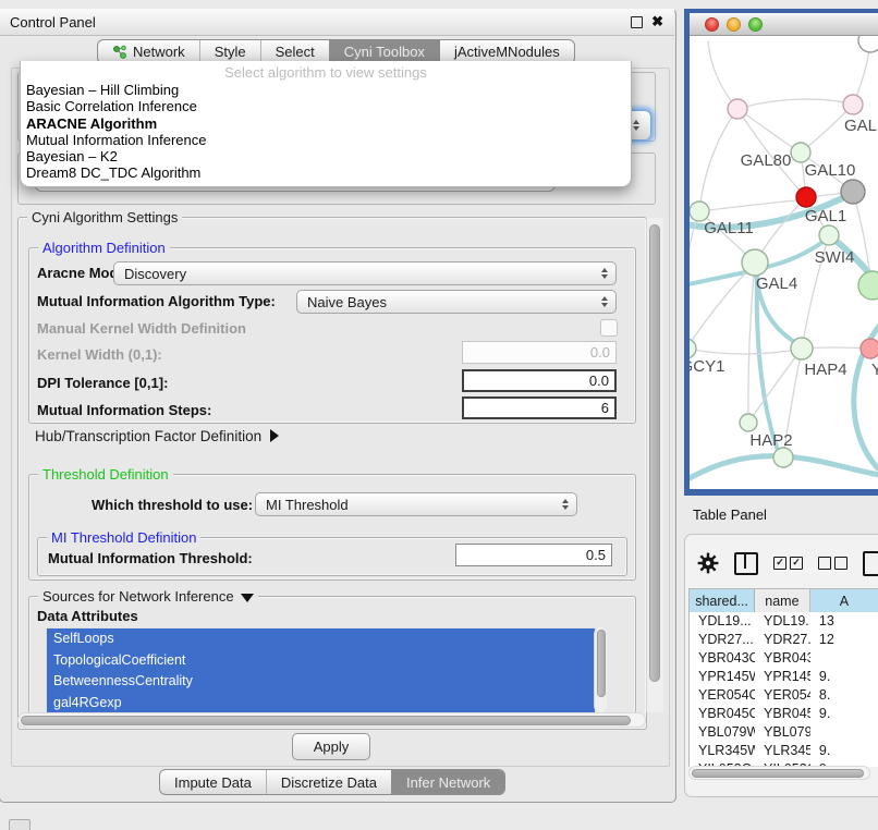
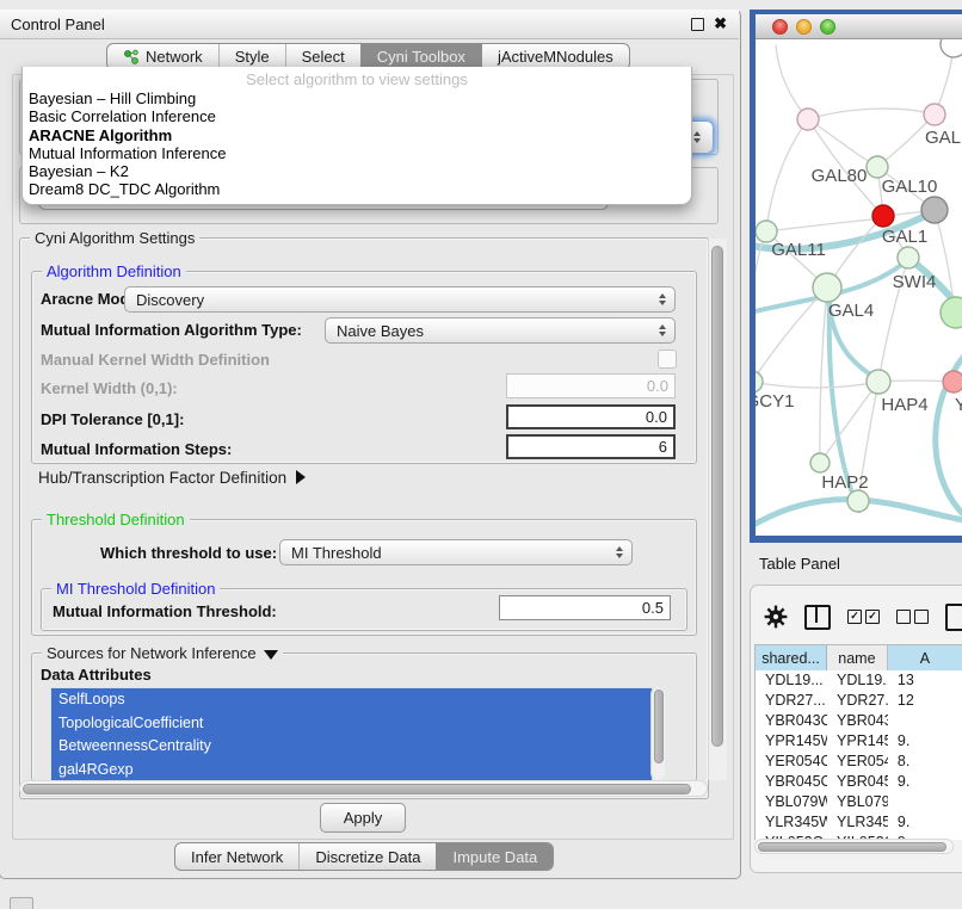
  Control Panel
  ✖
  Network
  Style
  Select
  Cyni Toolbox
  jActiveMNodules
  Select algorithm to view settings
  Bayesian – Hill Climbing
  Basic Correlation Inference
  ARACNE Algorithm
  Mutual Information Inference
  Bayesian – K2
  Dream8 DC_TDC Algorithm
  Cyni Algorithm Settings
  Algorithm Definition
  Aracne Mo
  Discovery
  Mutual Information Algorithm Type:
  Naive Bayes
  Manual Kernel Width Definition
  Kernel Width (0,1):
  0.0
  DPI Tolerance [0,1]:
  0.0
  Mutual Information Steps:
  6
  Hub/Transcription Factor Definition
  Threshold Definition
  Which threshold to use:
  MI Threshold
  MI Threshold Definition
  Mutual Information Threshold:
  0.5
  Sources for Network Inference
  Data Attributes
  SelfLoops
  TopologicalCoefficient
  BetweennessCentrality
  gal4RGexp
  Apply
- Impute Data
+ Infer Network
  Discretize Data
- Infer Network
+ Impute Data
  GAL
  GAL80
  GAL10
  GAL1
  GAL11
  SWI4
  GAL4
  CY1
  HAP4
  Y
  HAP2
  Table Panel
  ✓
  ✓
  shared...
  name
  A
  YDL19...
  YDL19.
  13
  YDR27...
  YDR27.
  12
  YBR043C
  YBR04
  YPR145
  YPR14
  9.
  YER054C
  YER05
  8.
  YBR045C
  YBR04
  9.
  YBL079W
  YBL079
  YLR345W
  YLR345
  9.
